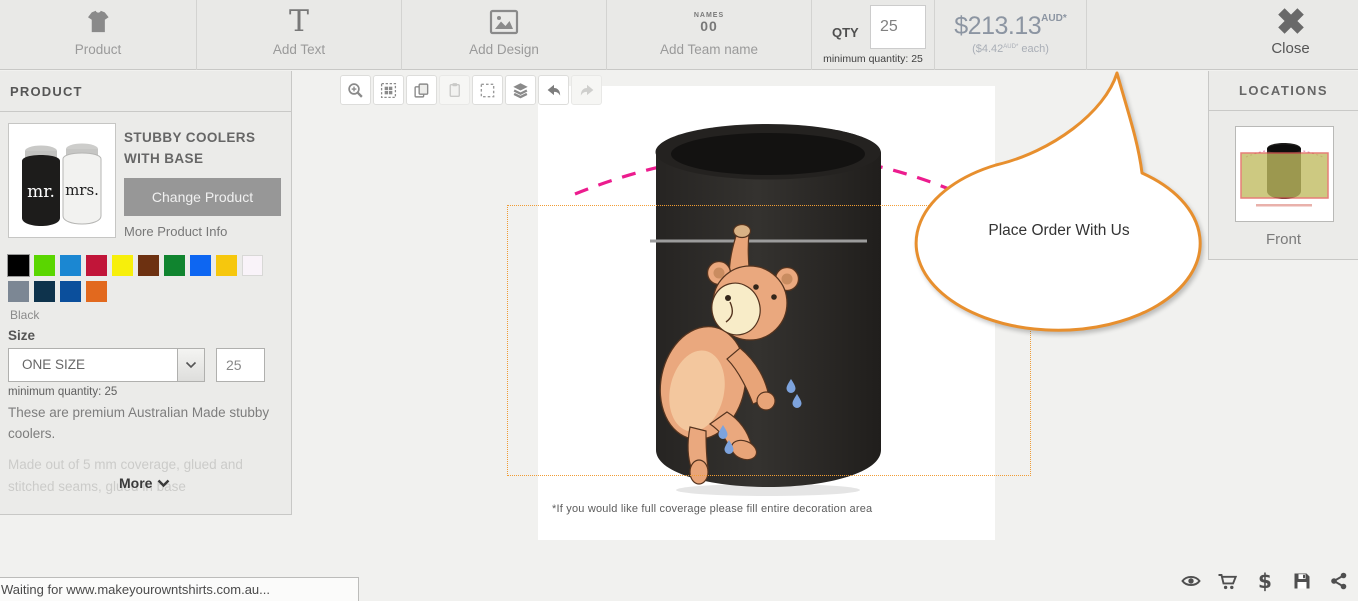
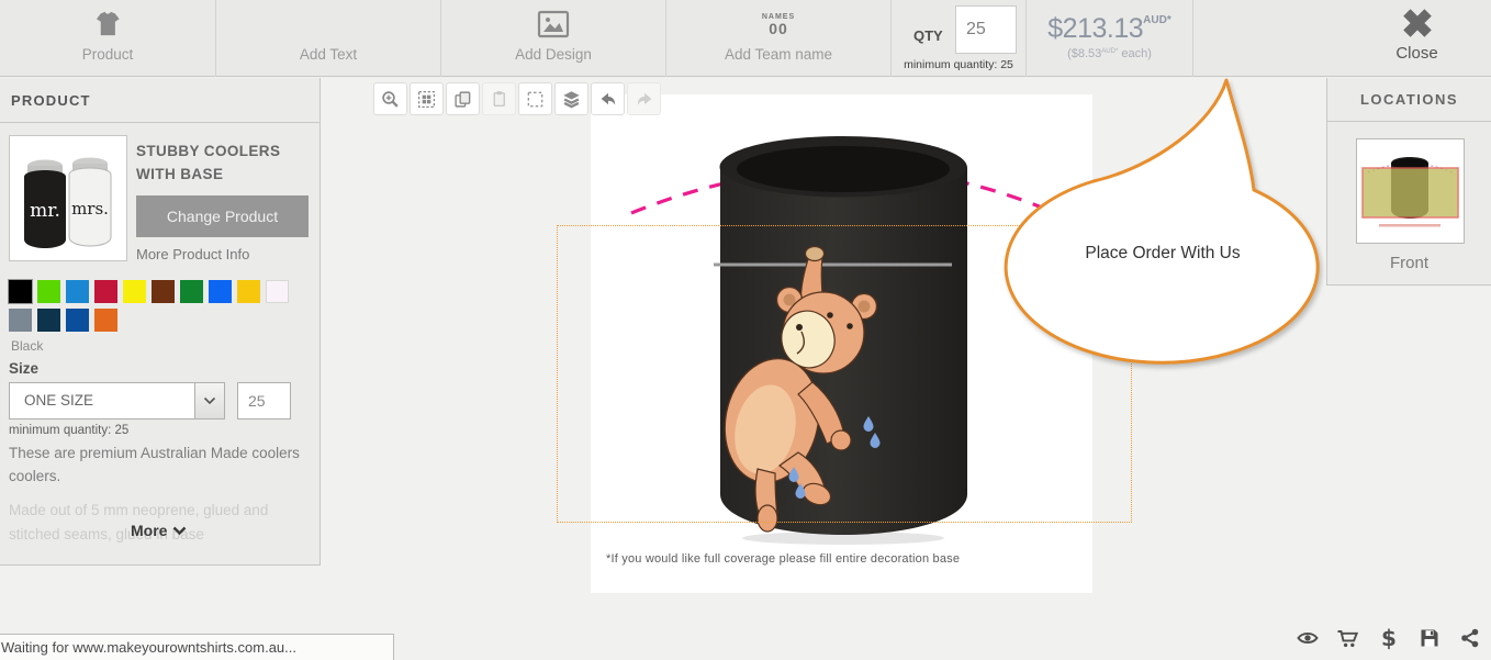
  Product
- T
  Add Text
  Add Design
  00
  Add Team name
  QTY
  25
  minimum quantity: 25
  $213.13AUD*
- ($4.42 each)
+ ($8.53 each)
  Close
  PRODUCT
  mr.
  mrs.
  STUBBY COOLERS
  WITH BASE
  Change Product
  More Product Info
  Black
  Size
  ONE SIZE
  25
  minimum quantity: 25
- These are premium Australian Made stubby coolers.
+ These are premium Australian Made coolers coolers.
- Made out of 5 mm coverage, glued and stitched seams, glued in base
+ Made out of 5 mm neoprene, glued and stitched seams, glued in base
  More
- *If you would like full coverage please fill entire decoration area
+ *If you would like full coverage please fill entire decoration base
  Place Order With Us
  LOCATIONS
  Front
  $
  Waiting for www.makeyourowntshirts.com.au...
